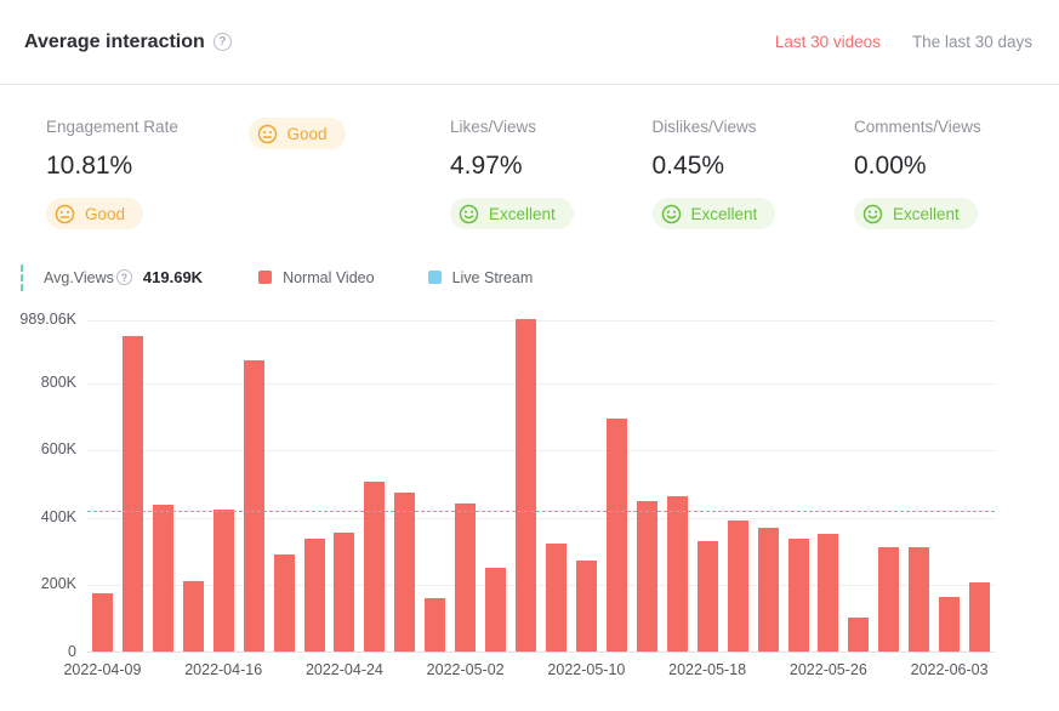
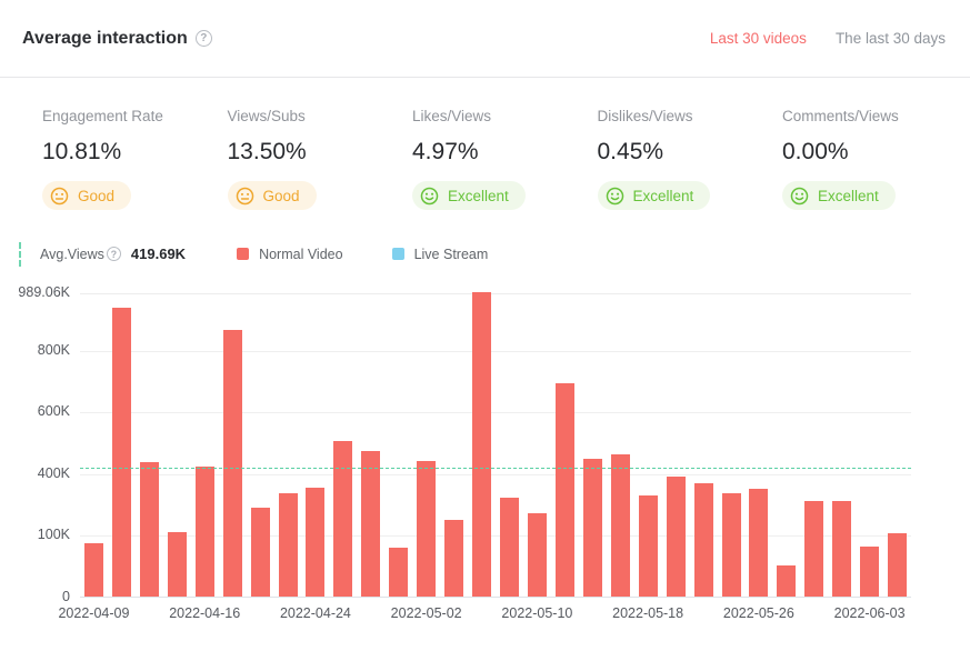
  Average interaction
  ?
  Last 30 videos
  The last 30 days
  Engagement Rate
  10.81%
  Good
+ Views/Subs
+ 13.50%
  Good
  Likes/Views
  4.97%
  Excellent
  Dislikes/Views
  0.45%
  Excellent
  Comments/Views
  0.00%
  Excellent
  Avg.Views
  ?
  419.69K
  Normal Video
  Live Stream
  2022-04-09
  2022-04-16
  2022-04-24
  2022-05-02
  2022-05-10
  2022-05-18
  2022-05-26
  2022-06-03
  989.06K
  800K
  600K
  400K
- 200K
+ 100K
  0
